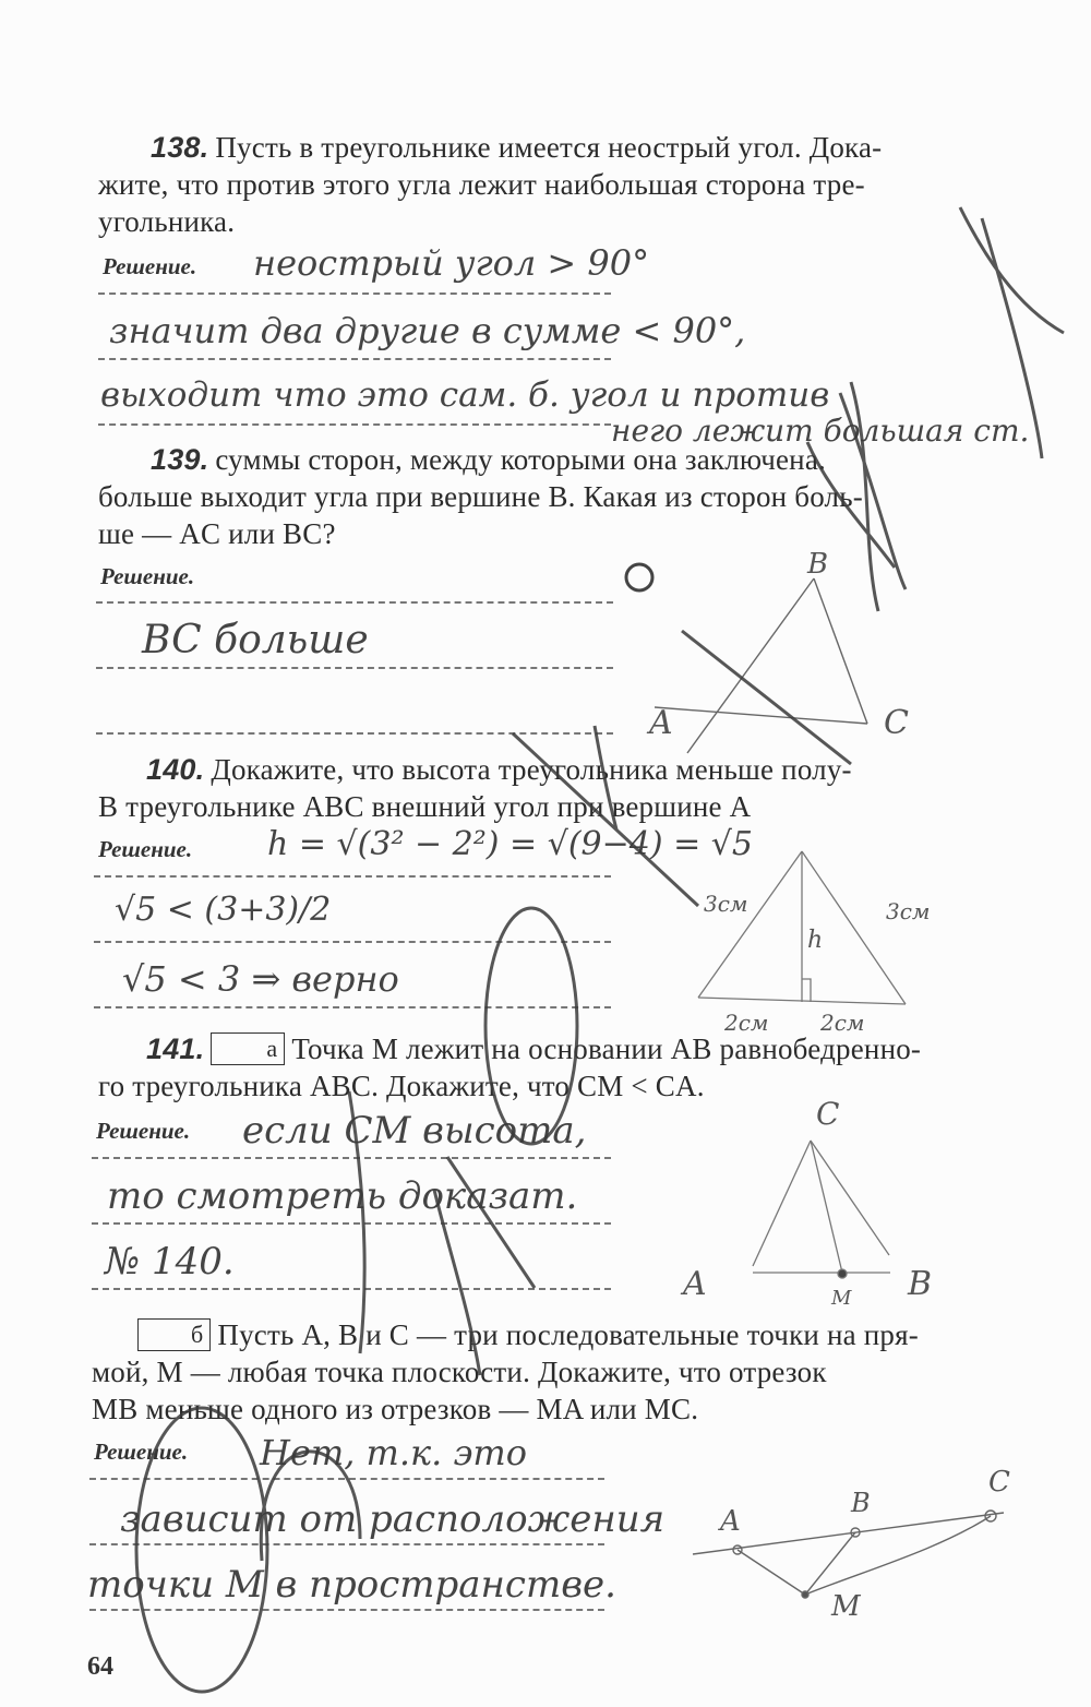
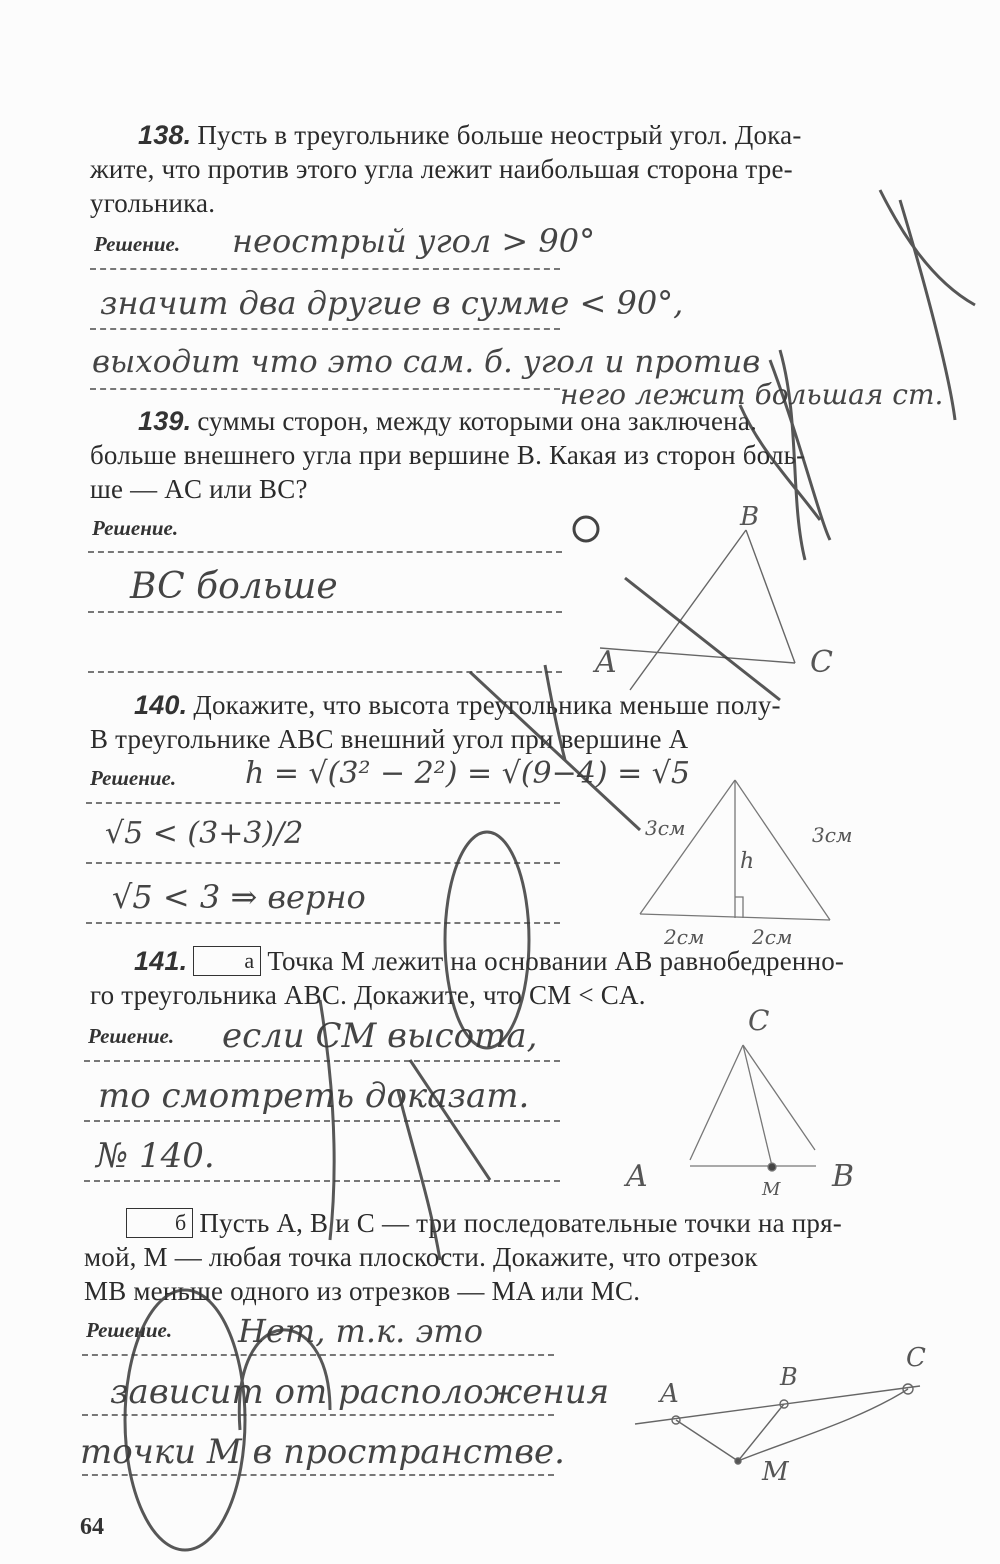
- 138. Пусть в треугольнике имеется неострый угол. Дока-
+ 138. Пусть в треугольнике больше неострый угол. Дока-
  жите, что против этого угла лежит наибольшая сторона тре-
  угольника.
  Решение.
  неострый угол > 90°
  значит два другие в сумме < 90°,
  выходит что это сам. б. угол и против
  него лежит большая ст.
  139. суммы сторон, между которыми она заключена.
- больше выходит угла при вершине B. Какая из сторон боль-
+ больше внешнего угла при вершине B. Какая из сторон боль-
  ше — AC или BC?
  Решение.
  BC больше
  140. Докажите, что высота треугольника меньше полу-
  В треугольнике ABC внешний угол при вершине A
  Решение.
  h = √(3² − 2²) = √(9−4) = √5
  √5 < (3+3)/2
  √5 < 3 ⇒ верно
  141. а Точка M лежит на основании AB равнобедренно-
  го треугольника ABC. Докажите, что CM < CA.
  Решение.
  если CM высота,
  то смотреть доказат.
  № 140.
  б Пусть A, B и C — три последовательные точки на пря-
  мой, M — любая точка плоскости. Докажите, что отрезок
  MB меньше одного из отрезков — MA или MC.
  Решение.
  Нет, т.к. это
  зависит от расположения
  точки M в пространстве.
  64
  B
  A
  C
  3см
  3см
  h
  2см
  2см
  C
  A
  M
  B
  A
  B
  C
  M
